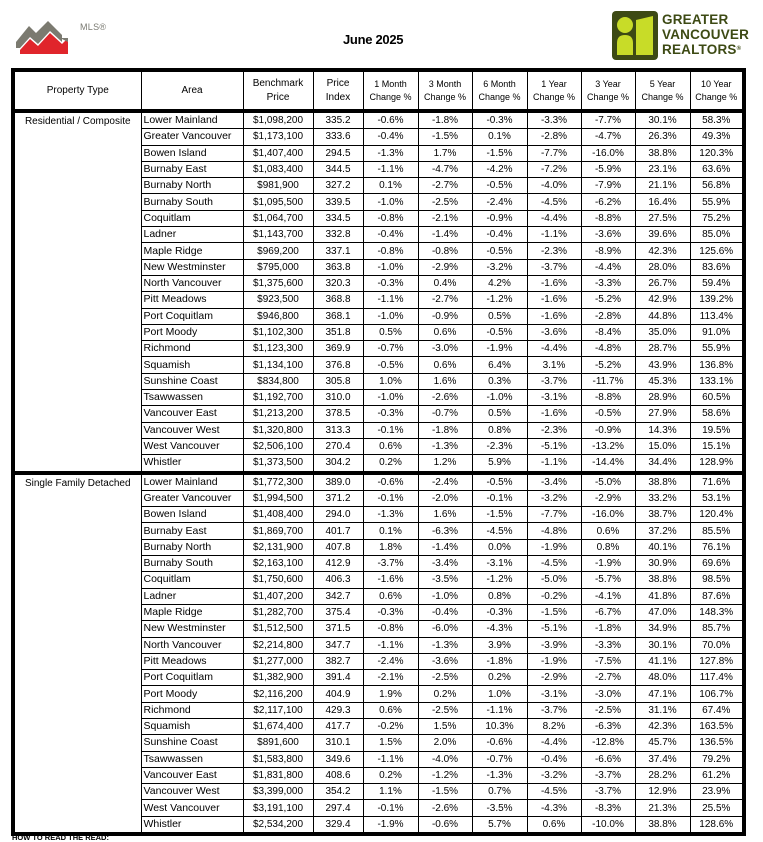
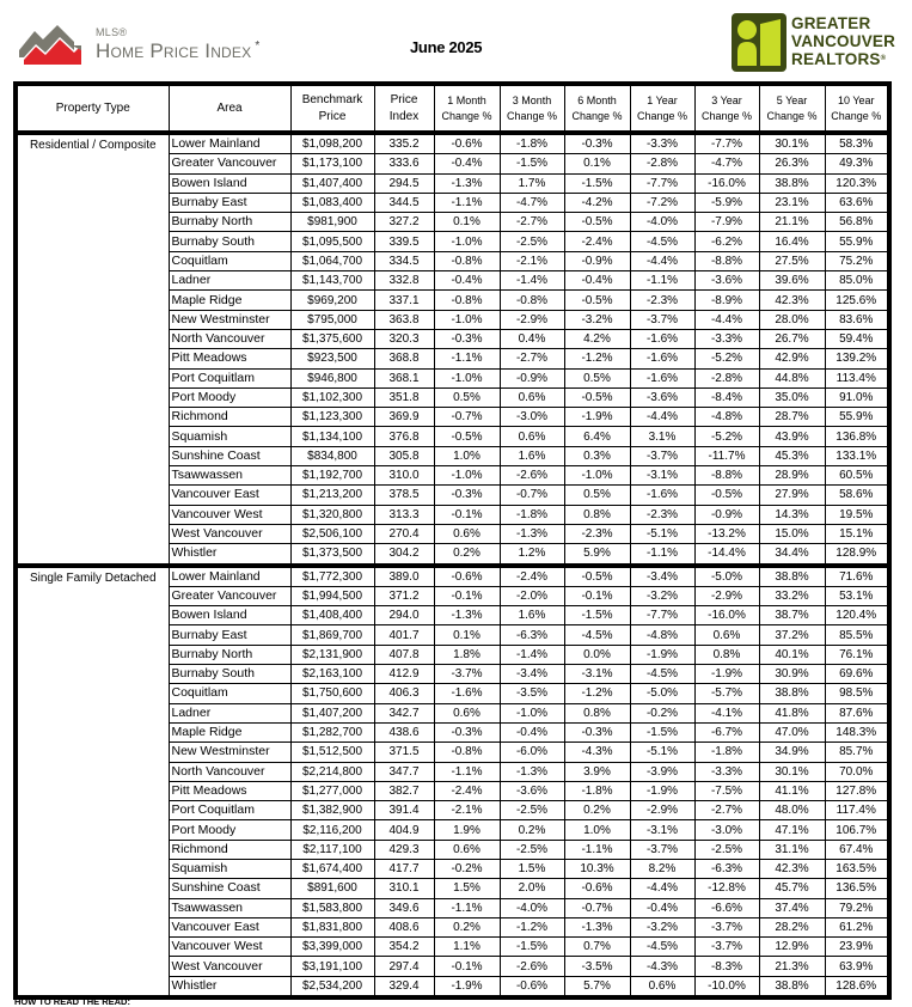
  MLS®
+ Home Price Index *
  June 2025
  GREATER
  VANCOUVER
  REALTORS
  Property Type	Area	BenchmarkPrice	PriceIndex	1 MonthChange %	3 MonthChange %	6 MonthChange %	1 YearChange %	3 YearChange %	5 YearChange %	10 YearChange %
  Residential / Composite	Lower Mainland	$1,098,200	335.2	-0.6%	-1.8%	-0.3%	-3.3%	-7.7%	30.1%	58.3%
  Greater Vancouver	$1,173,100	333.6	-0.4%	-1.5%	0.1%	-2.8%	-4.7%	26.3%	49.3%
  Bowen Island	$1,407,400	294.5	-1.3%	1.7%	-1.5%	-7.7%	-16.0%	38.8%	120.3%
  Burnaby East	$1,083,400	344.5	-1.1%	-4.7%	-4.2%	-7.2%	-5.9%	23.1%	63.6%
  Burnaby North	$981,900	327.2	0.1%	-2.7%	-0.5%	-4.0%	-7.9%	21.1%	56.8%
  Burnaby South	$1,095,500	339.5	-1.0%	-2.5%	-2.4%	-4.5%	-6.2%	16.4%	55.9%
  Coquitlam	$1,064,700	334.5	-0.8%	-2.1%	-0.9%	-4.4%	-8.8%	27.5%	75.2%
  Ladner	$1,143,700	332.8	-0.4%	-1.4%	-0.4%	-1.1%	-3.6%	39.6%	85.0%
  Maple Ridge	$969,200	337.1	-0.8%	-0.8%	-0.5%	-2.3%	-8.9%	42.3%	125.6%
  New Westminster	$795,000	363.8	-1.0%	-2.9%	-3.2%	-3.7%	-4.4%	28.0%	83.6%
  North Vancouver	$1,375,600	320.3	-0.3%	0.4%	4.2%	-1.6%	-3.3%	26.7%	59.4%
  Pitt Meadows	$923,500	368.8	-1.1%	-2.7%	-1.2%	-1.6%	-5.2%	42.9%	139.2%
  Port Coquitlam	$946,800	368.1	-1.0%	-0.9%	0.5%	-1.6%	-2.8%	44.8%	113.4%
  Port Moody	$1,102,300	351.8	0.5%	0.6%	-0.5%	-3.6%	-8.4%	35.0%	91.0%
  Richmond	$1,123,300	369.9	-0.7%	-3.0%	-1.9%	-4.4%	-4.8%	28.7%	55.9%
  Squamish	$1,134,100	376.8	-0.5%	0.6%	6.4%	3.1%	-5.2%	43.9%	136.8%
  Sunshine Coast	$834,800	305.8	1.0%	1.6%	0.3%	-3.7%	-11.7%	45.3%	133.1%
  Tsawwassen	$1,192,700	310.0	-1.0%	-2.6%	-1.0%	-3.1%	-8.8%	28.9%	60.5%
  Vancouver East	$1,213,200	378.5	-0.3%	-0.7%	0.5%	-1.6%	-0.5%	27.9%	58.6%
  Vancouver West	$1,320,800	313.3	-0.1%	-1.8%	0.8%	-2.3%	-0.9%	14.3%	19.5%
  West Vancouver	$2,506,100	270.4	0.6%	-1.3%	-2.3%	-5.1%	-13.2%	15.0%	15.1%
  Whistler	$1,373,500	304.2	0.2%	1.2%	5.9%	-1.1%	-14.4%	34.4%	128.9%
  Single Family Detached	Lower Mainland	$1,772,300	389.0	-0.6%	-2.4%	-0.5%	-3.4%	-5.0%	38.8%	71.6%
  Greater Vancouver	$1,994,500	371.2	-0.1%	-2.0%	-0.1%	-3.2%	-2.9%	33.2%	53.1%
  Bowen Island	$1,408,400	294.0	-1.3%	1.6%	-1.5%	-7.7%	-16.0%	38.7%	120.4%
  Burnaby East	$1,869,700	401.7	0.1%	-6.3%	-4.5%	-4.8%	0.6%	37.2%	85.5%
  Burnaby North	$2,131,900	407.8	1.8%	-1.4%	0.0%	-1.9%	0.8%	40.1%	76.1%
  Burnaby South	$2,163,100	412.9	-3.7%	-3.4%	-3.1%	-4.5%	-1.9%	30.9%	69.6%
  Coquitlam	$1,750,600	406.3	-1.6%	-3.5%	-1.2%	-5.0%	-5.7%	38.8%	98.5%
  Ladner	$1,407,200	342.7	0.6%	-1.0%	0.8%	-0.2%	-4.1%	41.8%	87.6%
- Maple Ridge	$1,282,700	375.4	-0.3%	-0.4%	-0.3%	-1.5%	-6.7%	47.0%	148.3%
+ Maple Ridge	$1,282,700	438.6	-0.3%	-0.4%	-0.3%	-1.5%	-6.7%	47.0%	148.3%
  New Westminster	$1,512,500	371.5	-0.8%	-6.0%	-4.3%	-5.1%	-1.8%	34.9%	85.7%
  North Vancouver	$2,214,800	347.7	-1.1%	-1.3%	3.9%	-3.9%	-3.3%	30.1%	70.0%
  Pitt Meadows	$1,277,000	382.7	-2.4%	-3.6%	-1.8%	-1.9%	-7.5%	41.1%	127.8%
  Port Coquitlam	$1,382,900	391.4	-2.1%	-2.5%	0.2%	-2.9%	-2.7%	48.0%	117.4%
  Port Moody	$2,116,200	404.9	1.9%	0.2%	1.0%	-3.1%	-3.0%	47.1%	106.7%
  Richmond	$2,117,100	429.3	0.6%	-2.5%	-1.1%	-3.7%	-2.5%	31.1%	67.4%
  Squamish	$1,674,400	417.7	-0.2%	1.5%	10.3%	8.2%	-6.3%	42.3%	163.5%
  Sunshine Coast	$891,600	310.1	1.5%	2.0%	-0.6%	-4.4%	-12.8%	45.7%	136.5%
  Tsawwassen	$1,583,800	349.6	-1.1%	-4.0%	-0.7%	-0.4%	-6.6%	37.4%	79.2%
  Vancouver East	$1,831,800	408.6	0.2%	-1.2%	-1.3%	-3.2%	-3.7%	28.2%	61.2%
  Vancouver West	$3,399,000	354.2	1.1%	-1.5%	0.7%	-4.5%	-3.7%	12.9%	23.9%
- West Vancouver	$3,191,100	297.4	-0.1%	-2.6%	-3.5%	-4.3%	-8.3%	21.3%	25.5%
+ West Vancouver	$3,191,100	297.4	-0.1%	-2.6%	-3.5%	-4.3%	-8.3%	21.3%	63.9%
  Whistler	$2,534,200	329.4	-1.9%	-0.6%	5.7%	0.6%	-10.0%	38.8%	128.6%
  HOW TO READ THE READ:
